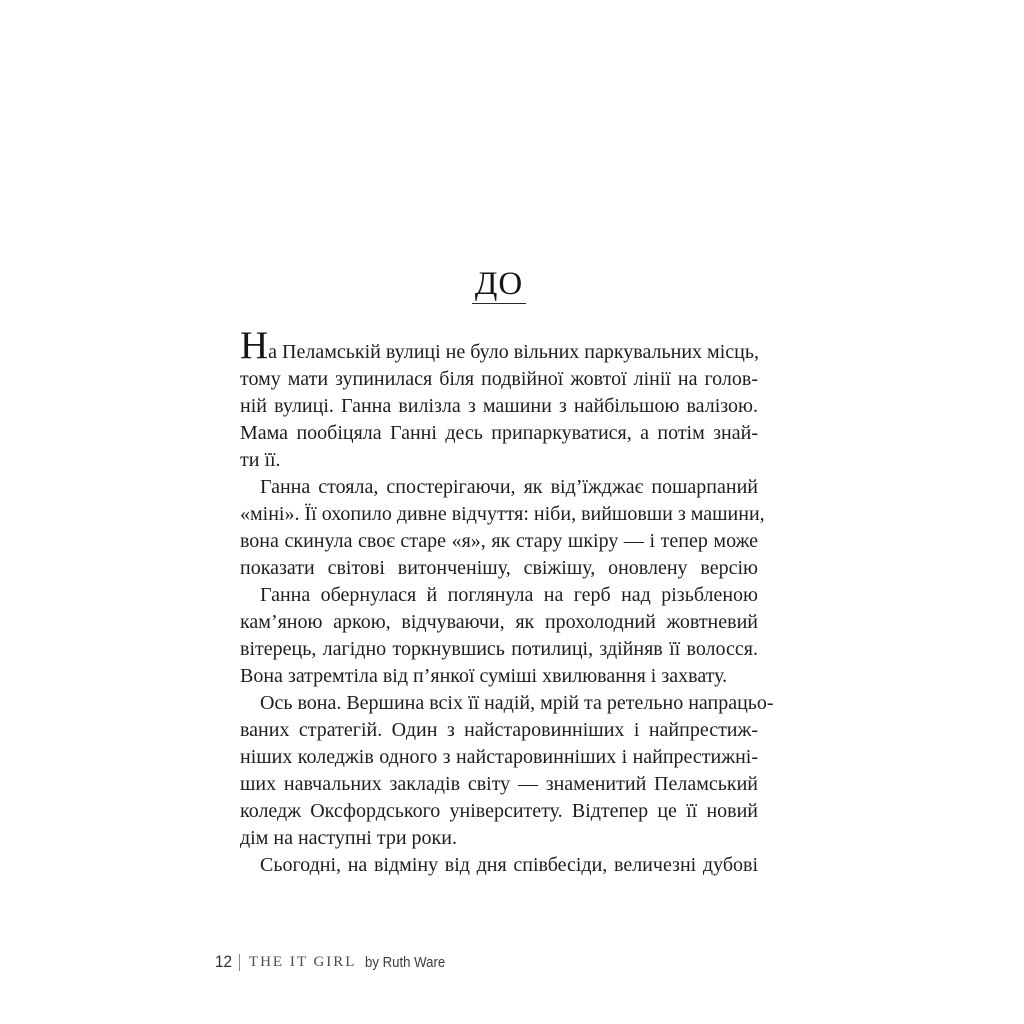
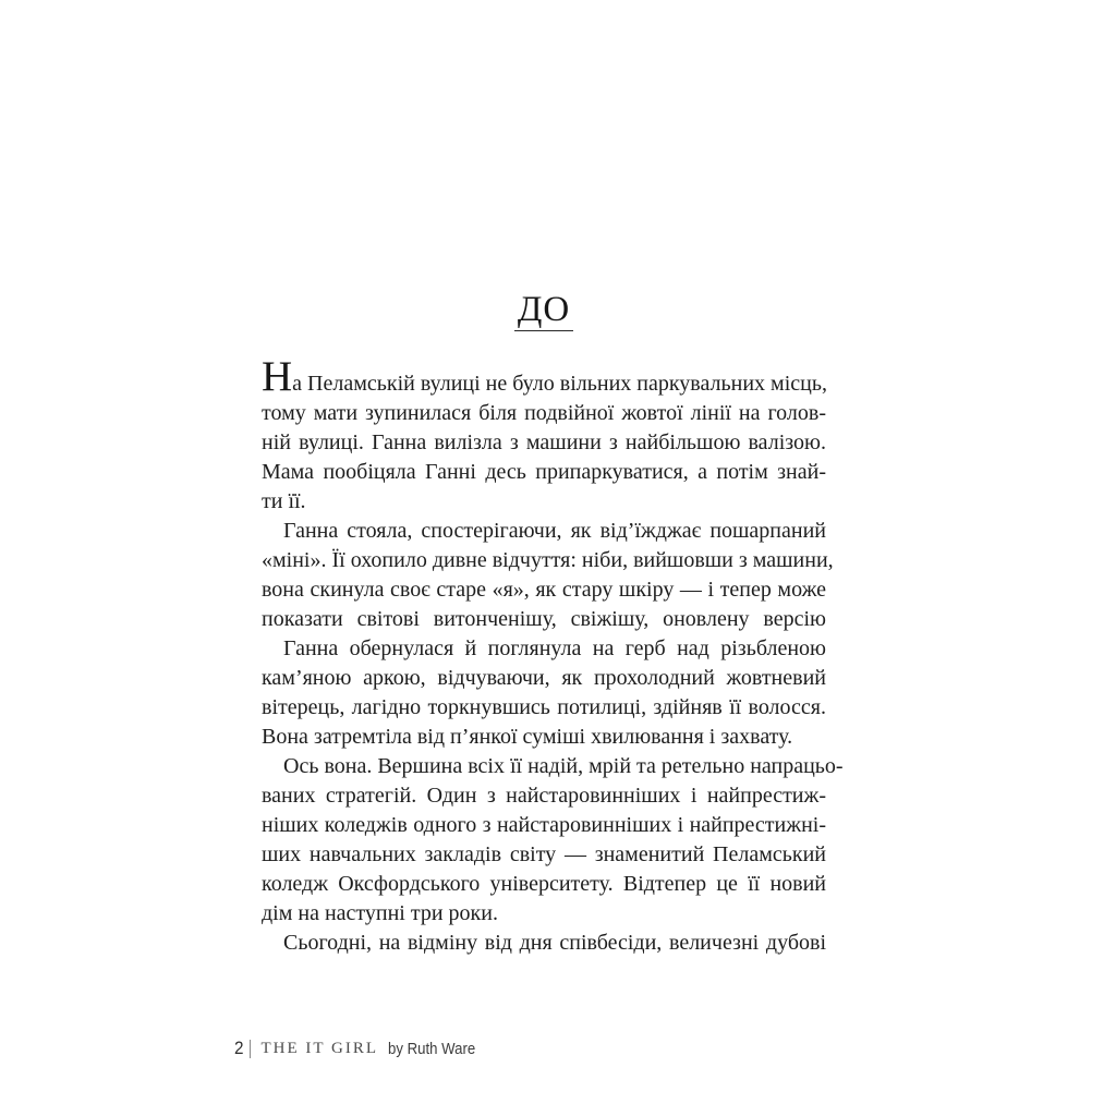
  ДО
  На Пеламській вулиці не було вільних паркувальних місць,
  тому мати зупинилася біля подвійної жовтої лінії на голов-
  ній вулиці. Ганна вилізла з машини з найбільшою валізою.
  Мама пообіцяла Ганні десь припаркуватися, а потім знай-
  ти її.
  Ганна стояла, спостерігаючи, як від’їжджає пошарпаний
  «міні». Її охопило дивне відчуття: ніби, вийшовши з машини,
  вона скинула своє старе «я», як стару шкіру — і тепер може
  показати світові витонченішу, свіжішу, оновлену версію
  Ганна обернулася й поглянула на герб над різьбленою
  кам’яною аркою, відчуваючи, як прохолодний жовтневий
  вітерець, лагідно торкнувшись потилиці, здійняв її волосся.
  Вона затремтіла від п’янкої суміші хвилювання і захвату.
  Ось вона. Вершина всіх її надій, мрій та ретельно напрацьо-
  ваних стратегій. Один з найстаровинніших і найпрестиж-
  ніших коледжів одного з найстаровинніших і найпрестижні-
  ших навчальних закладів світу — знаменитий Пеламський
  коледж Оксфордського університету. Відтепер це її новий
  дім на наступні три роки.
  Сьогодні, на відміну від дня співбесіди, величезні дубові
- 12
+ 2
  THE IT GIRL
  by Ruth Ware
